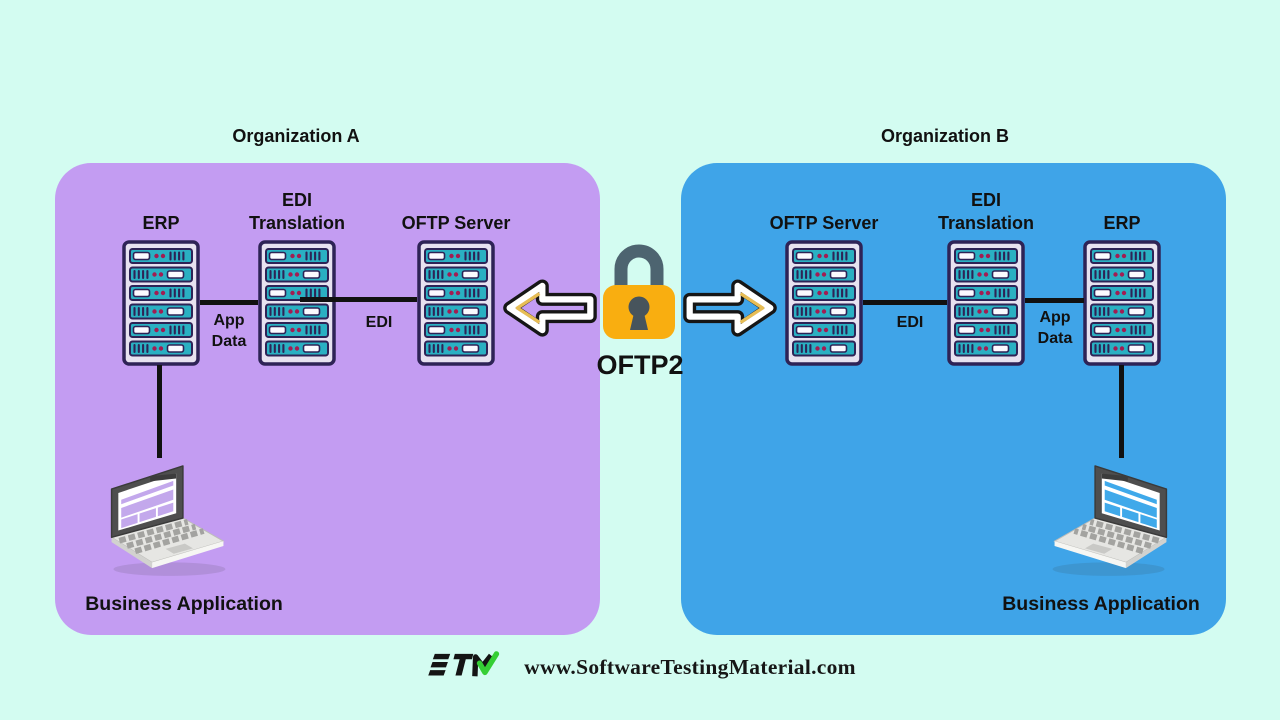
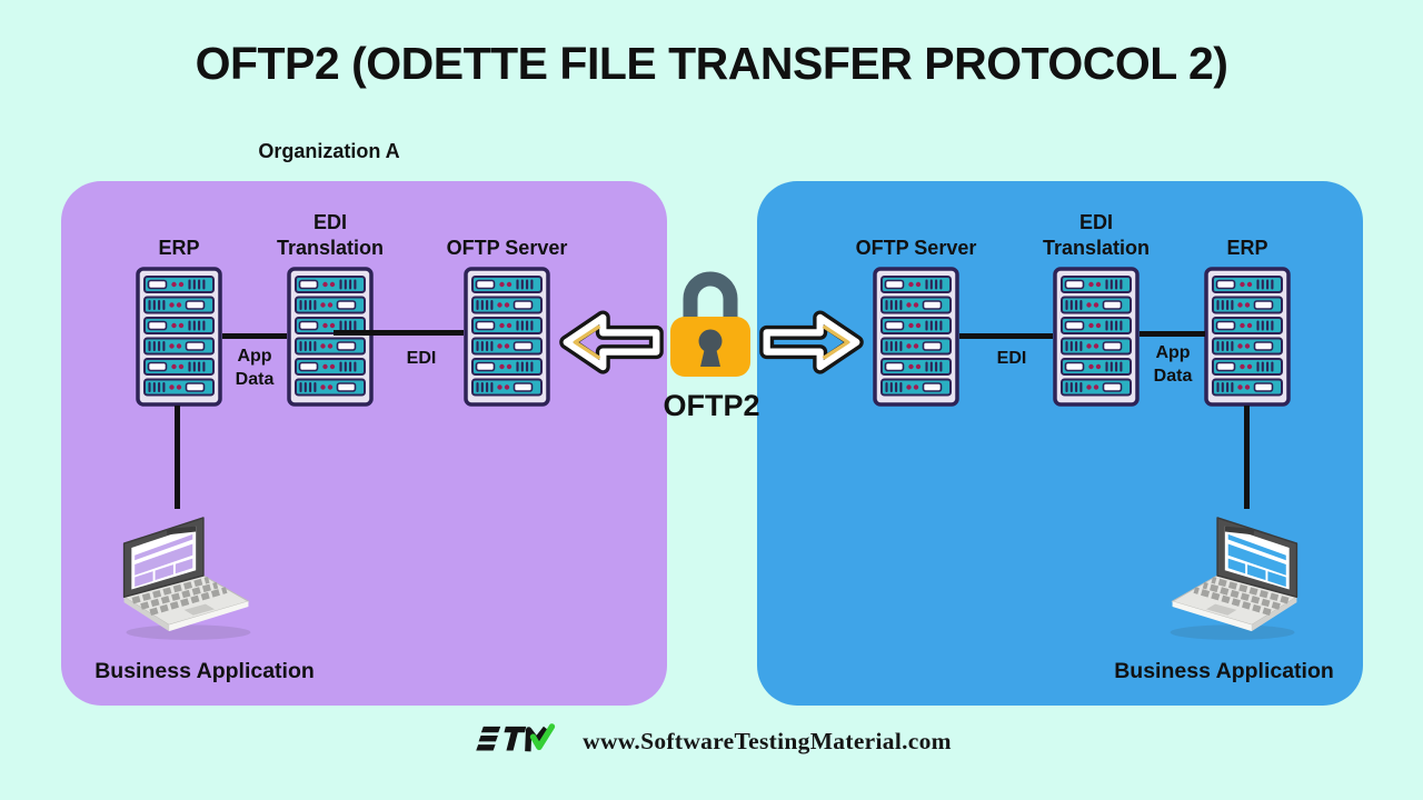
+ OFTP2 (ODETTE FILE TRANSFER PROTOCOL 2)
  Organization A
- Organization B
  ERP
  EDI Translation
  OFTP Server
  App Data
  EDI
  Business Application
  OFTP Server
  EDI Translation
  ERP
  EDI
  App Data
  Business Application
  OFTP2
  www.SoftwareTestingMaterial.com
